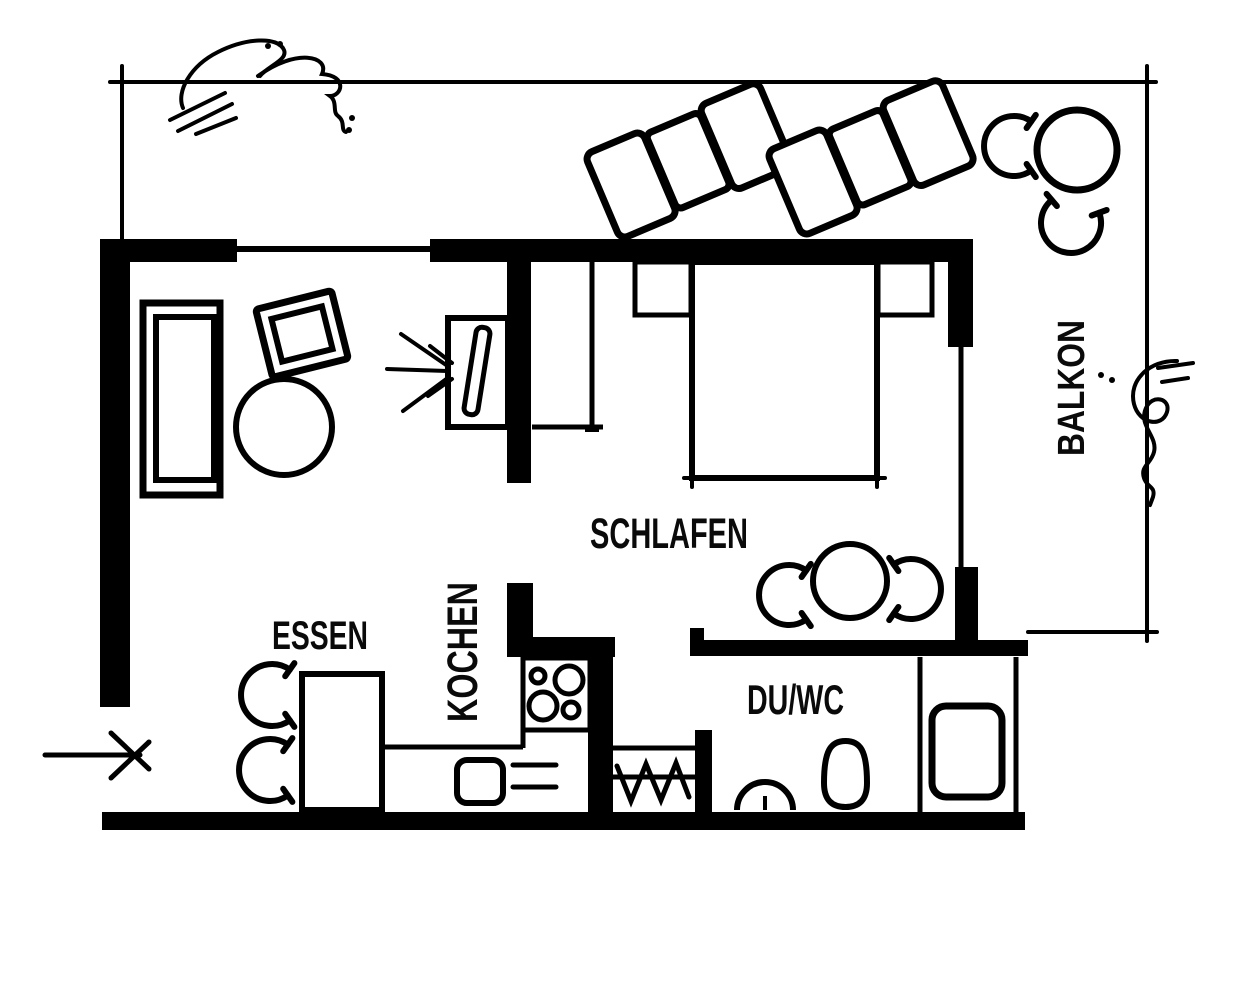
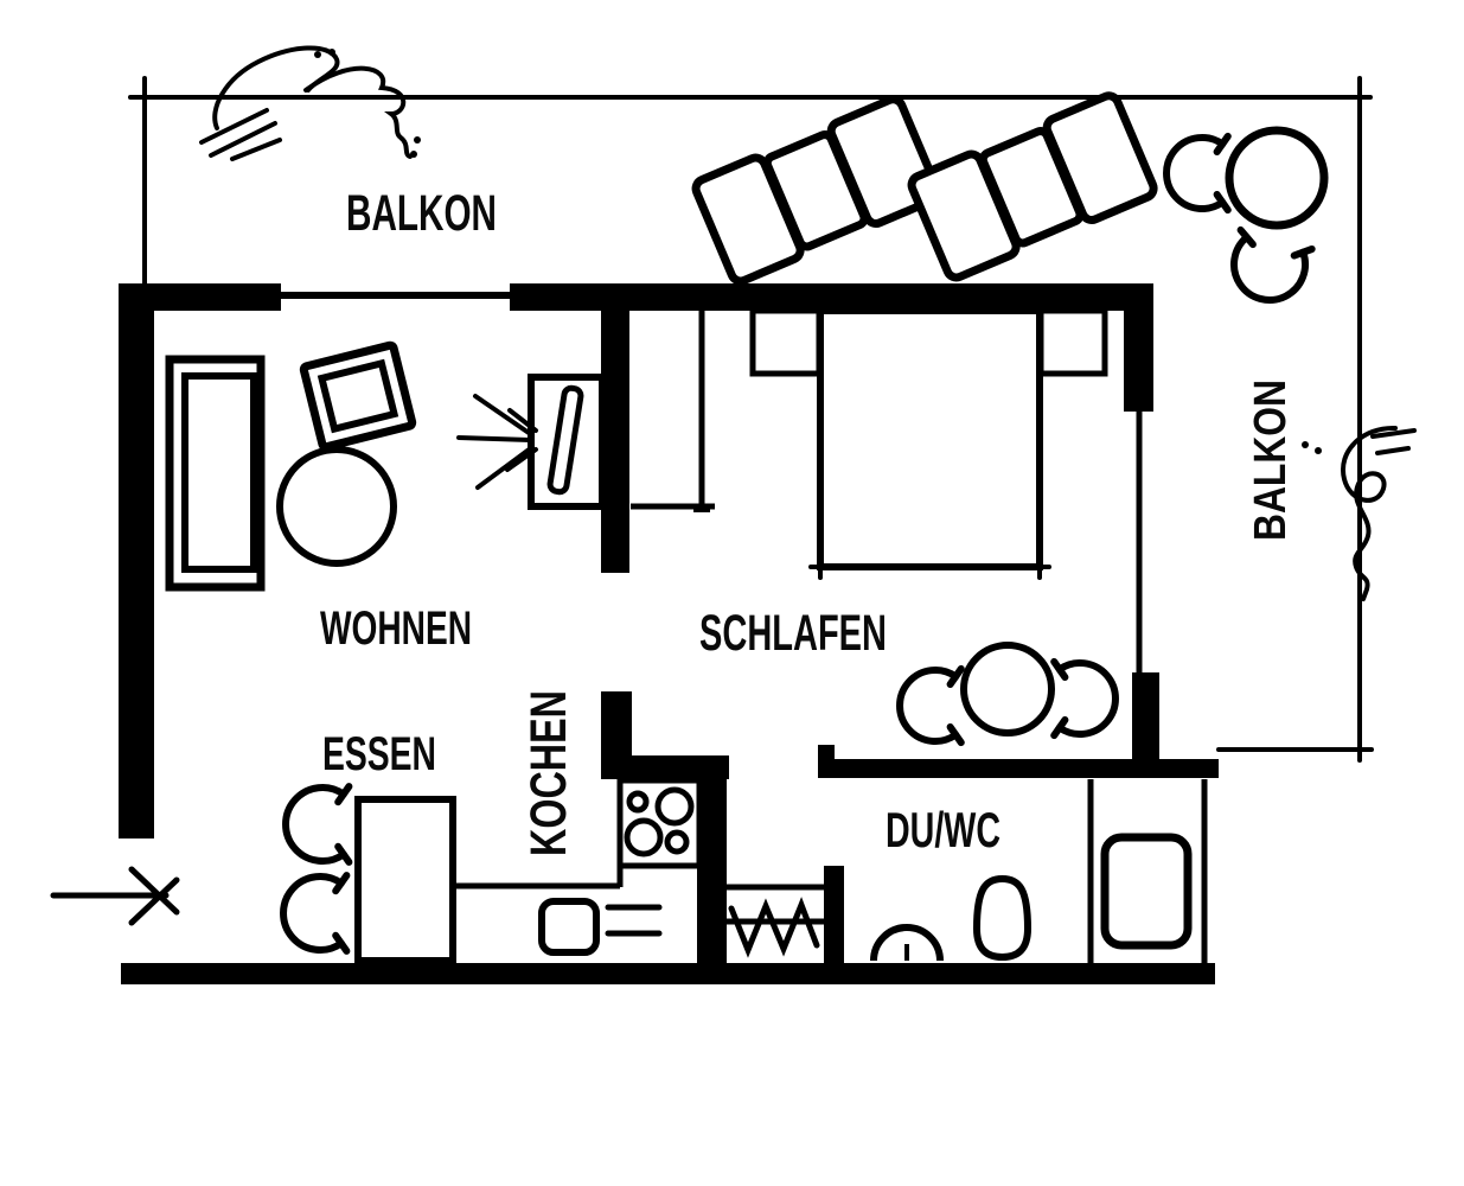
+ BALKON
+ WOHNEN
  SCHLAFEN
  ESSEN
  DU/WC
